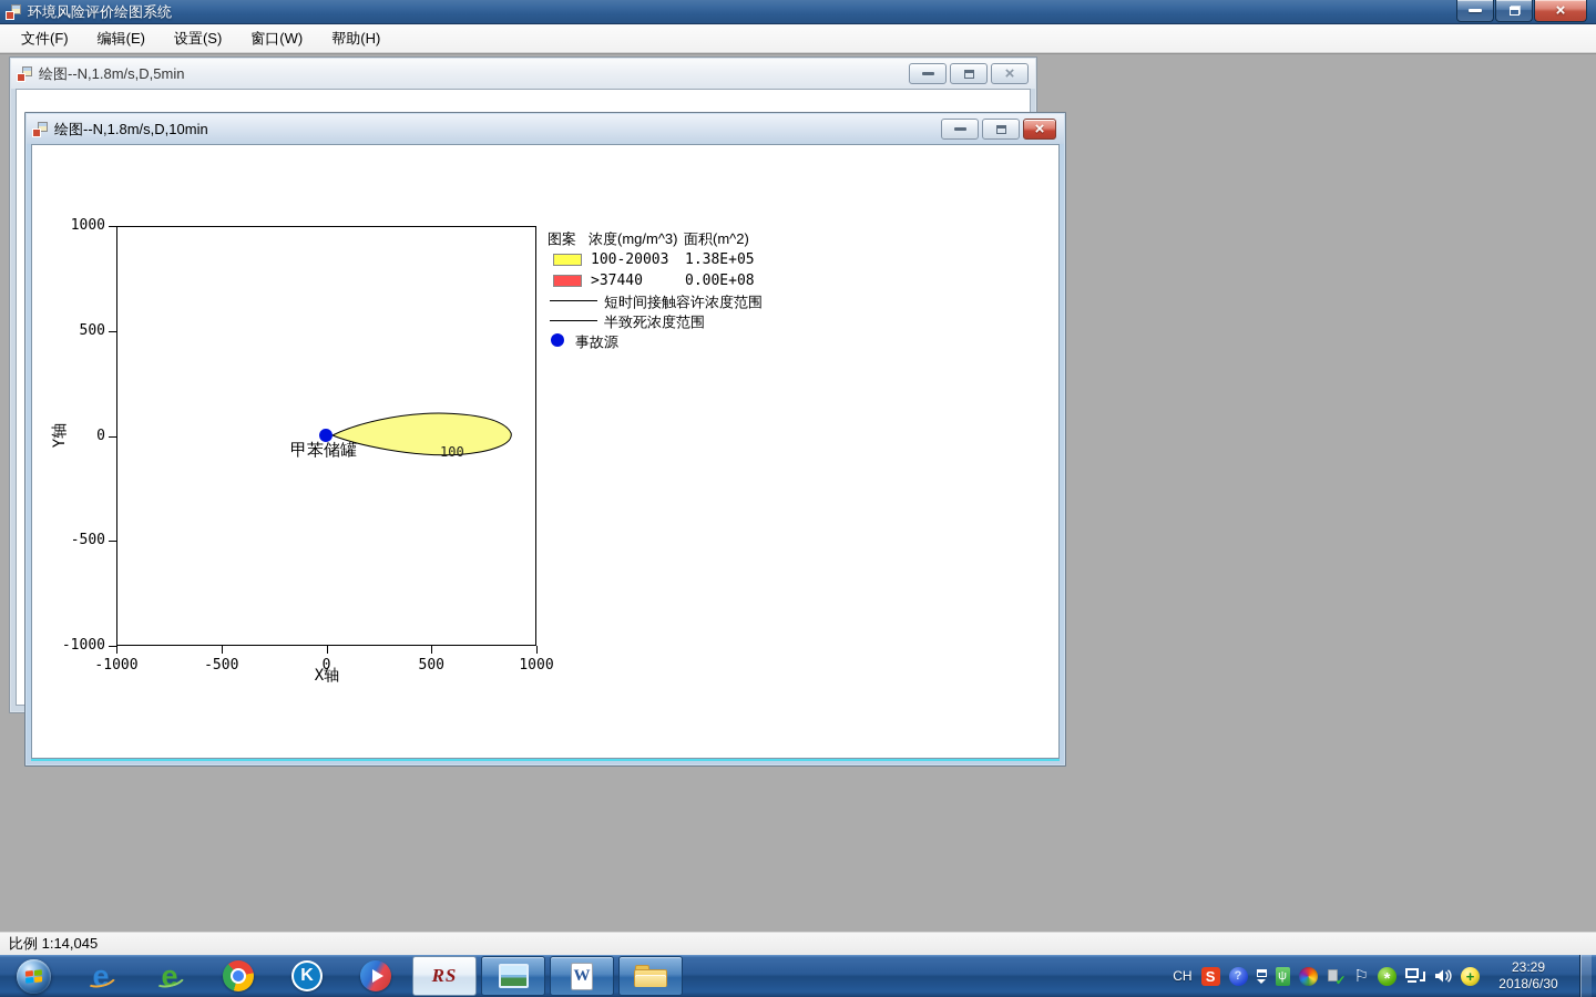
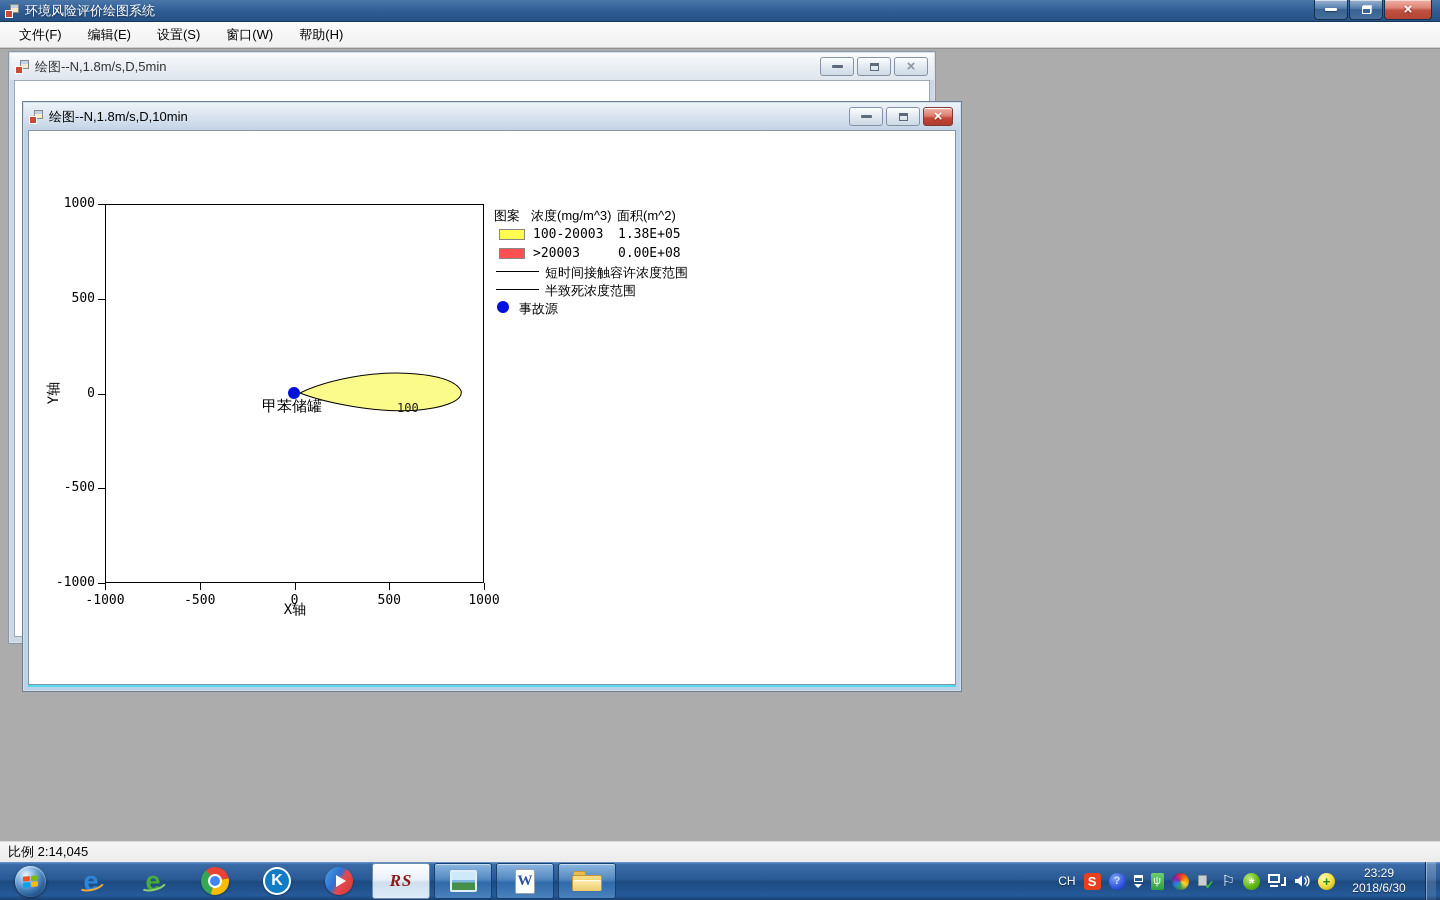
  环境风险评价绘图系统
  ×
  文件(F)
  编辑(E)
  设置(S)
  窗口(W)
  帮助(H)
  绘图--N,1.8m/s,D,5min
  ×
  绘图--N,1.8m/s,D,10min
  ×
  甲苯储罐
  100
  X轴
  图案
  浓度(mg/m^3)
  面积(m^2)
  100-20003
  1.38E+05
- >37440
+ >20003
  0.00E+08
  短时间接触容许浓度范围
  半致死浓度范围
  事故源
  -1000
  -500
  0
  500
  1000
  1000
  500
  0
  -500
  -1000
- 比例 1:14,045
+ 比例 2:14,045
  e
  e
  K
  RS
  W
  CH
  S
  ?
  ψ
  ✓
  ⚐
  *
  +
  23:29
  2018/6/30
